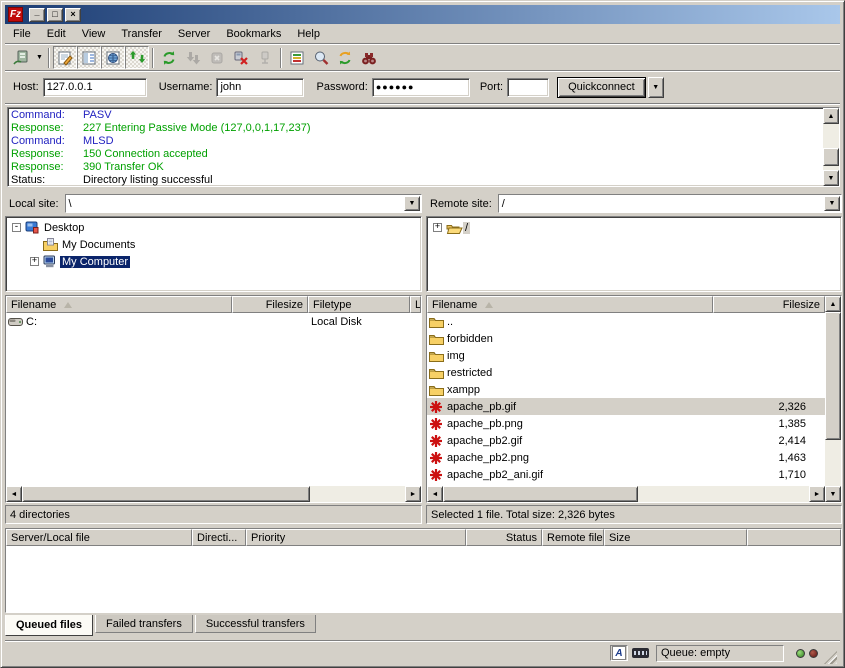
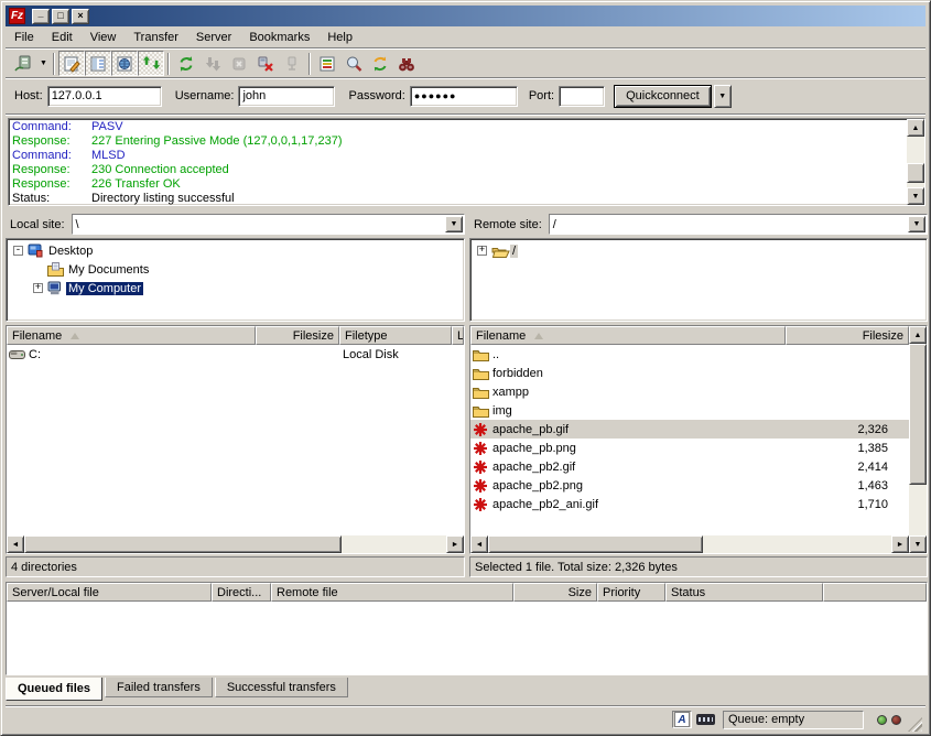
  Fz
  _
  □
  ×
  File
  Edit
  View
  Transfer
  Server
  Bookmarks
  Help
  Host:
  127.0.0.1
  Username:
  john
  Password:
  ●●●●●●
  Port:
  Quickconnect
  Command:
  PASV
  Response:
  227 Entering Passive Mode (127,0,0,1,17,237)
  Command:
  MLSD
  Response:
- 150 Connection accepted
+ 230 Connection accepted
  Response:
- 390 Transfer OK
+ 226 Transfer OK
  Status:
  Directory listing successful
  Local site:
  \
  -
  Desktop
  My Documents
  +
  My Computer
  Filename
  Filesize
  Filetype
  L
  C:
  Local Disk
  4 directories
  Remote site:
  /
  +
  /
  Filename
  Filesize
  ..
  forbidden
- img
+ xampp
- restricted
- xampp
+ img
  apache_pb.gif
  2,326
  apache_pb.png
  1,385
  apache_pb2.gif
  2,414
  apache_pb2.png
  1,463
  apache_pb2_ani.gif
  1,710
  Selected 1 file. Total size: 2,326 bytes
  Server/Local file
  Directi...
- Priority
+ Remote file
- Status
+ Size
- Remote file
+ Priority
- Size
+ Status
  Queued files
  Failed transfers
  Successful transfers
  A
  Queue: empty
